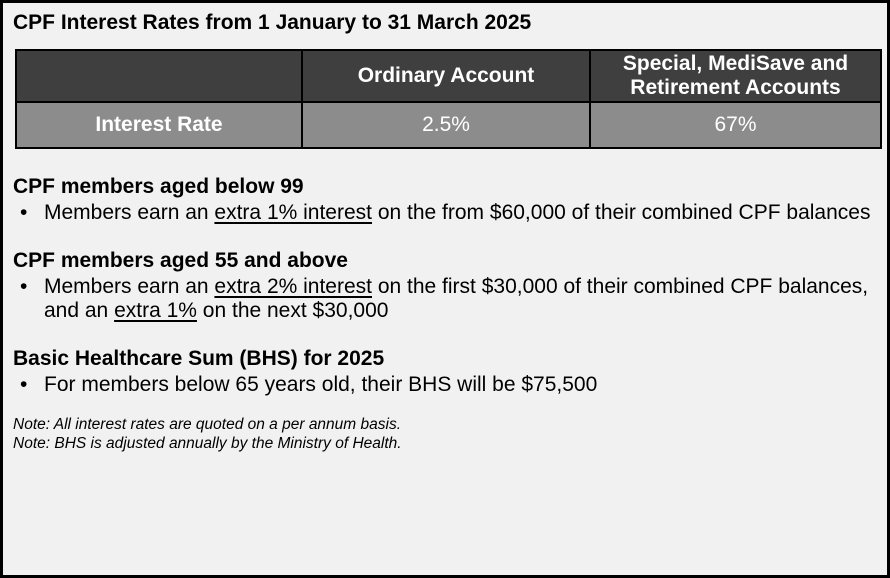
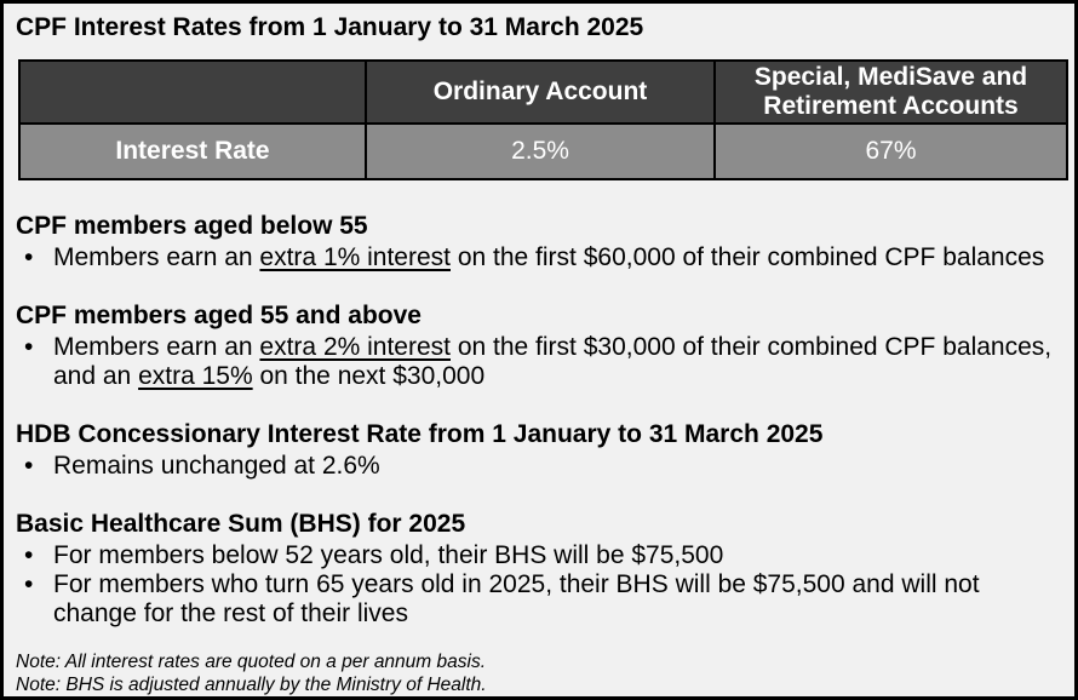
  CPF Interest Rates from 1 January to 31 March 2025
  	Ordinary Account	Special, MediSave and Retirement Accounts
  Interest Rate	2.5%	67%
- CPF members aged below 99
+ CPF members aged below 55
- Members earn an extra 1% interest on the from $60,000 of their combined CPF balances
+ Members earn an extra 1% interest on the first $60,000 of their combined CPF balances
  CPF members aged 55 and above
- Members earn an extra 2% interest on the first $30,000 of their combined CPF balances, and an extra 1% on the next $30,000
+ Members earn an extra 2% interest on the first $30,000 of their combined CPF balances, and an extra 15% on the next $30,000
+ HDB Concessionary Interest Rate from 1 January to 31 March 2025
+ Remains unchanged at 2.6%
  Basic Healthcare Sum (BHS) for 2025
- For members below 65 years old, their BHS will be $75,500
+ For members below 52 years old, their BHS will be $75,500
+ For members who turn 65 years old in 2025, their BHS will be $75,500 and will not change for the rest of their lives
  Note: All interest rates are quoted on a per annum basis.
  Note: BHS is adjusted annually by the Ministry of Health.
